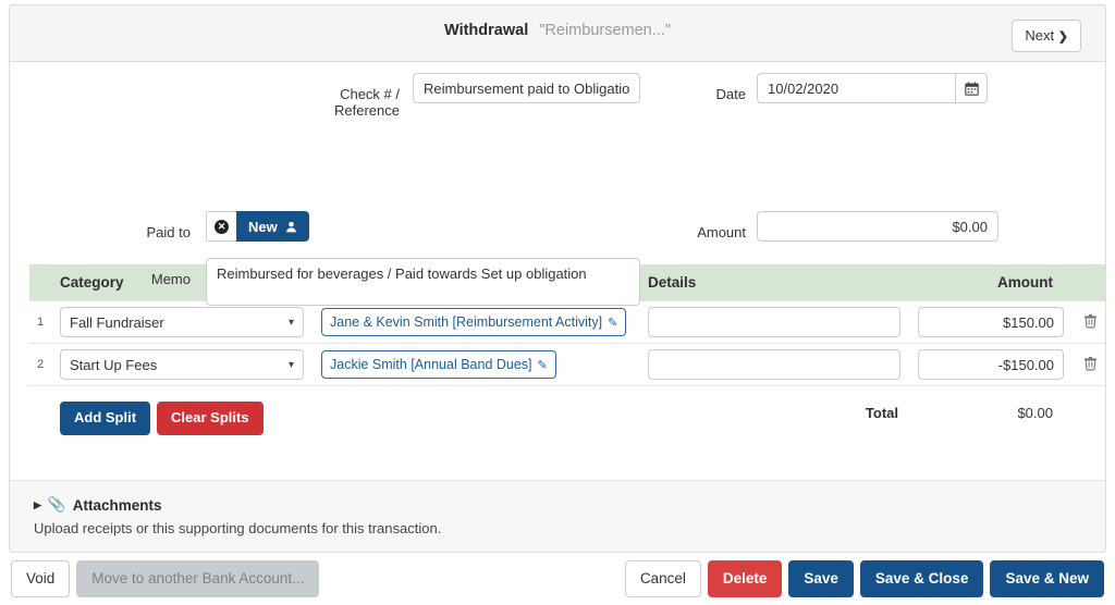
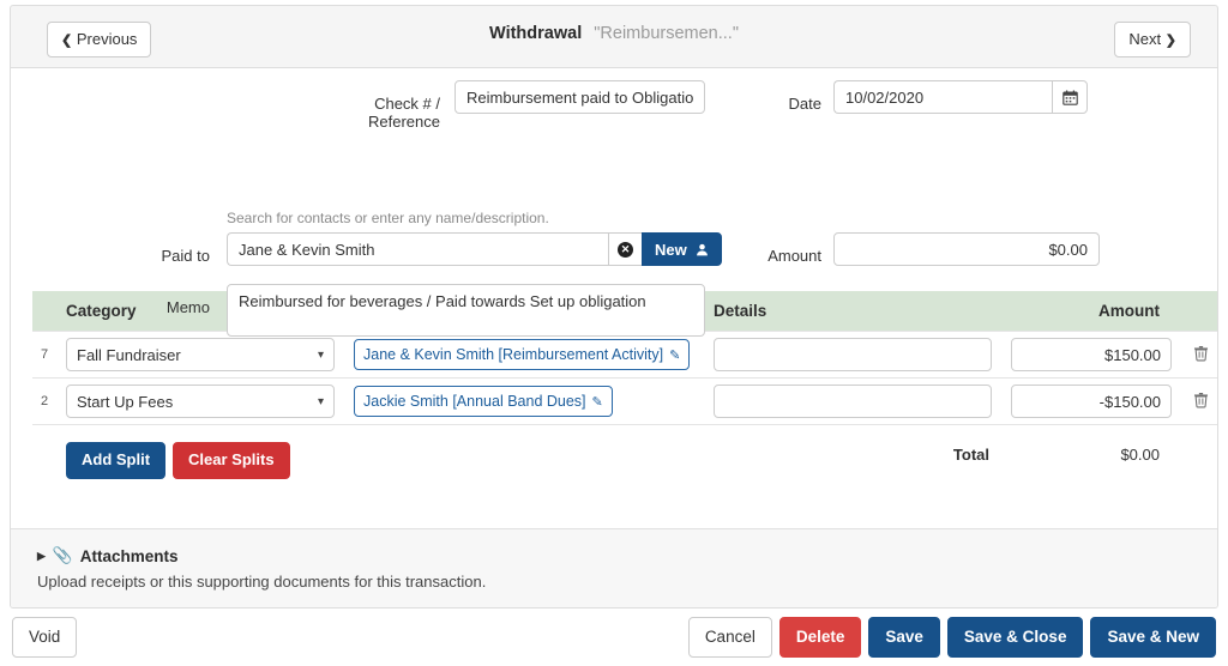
+ ❮ Previous
  Withdrawal "Reimbursemen..."
  Next ❯
  Check # / Reference
  Reimbursement paid to Obligatio
  Date
  10/02/2020
+ Search for contacts or enter any name/description.
  Paid to
+ Jane & Kevin Smith
  ✕
  New
  Amount
  $0.00
  Memo
  Reimbursed for beverages / Paid towards Set up obligation
- 1	Fall Fundraiser ▾	Jane & Kevin Smith [Reimbursement Activity] ✎		$150.00
+ 7	Fall Fundraiser ▾	Jane & Kevin Smith [Reimbursement Activity] ✎		$150.00
  2	Start Up Fees ▾	Jackie Smith [Annual Band Dues] ✎		-$150.00
  	Add Split Clear Splits		Total	$0.00
  ▶
  📎
  Attachments
  Upload receipts or this supporting documents for this transaction.
  Void
- Move to another Bank Account...
  Cancel
  Delete
  Save
  Save & Close
  Save & New
